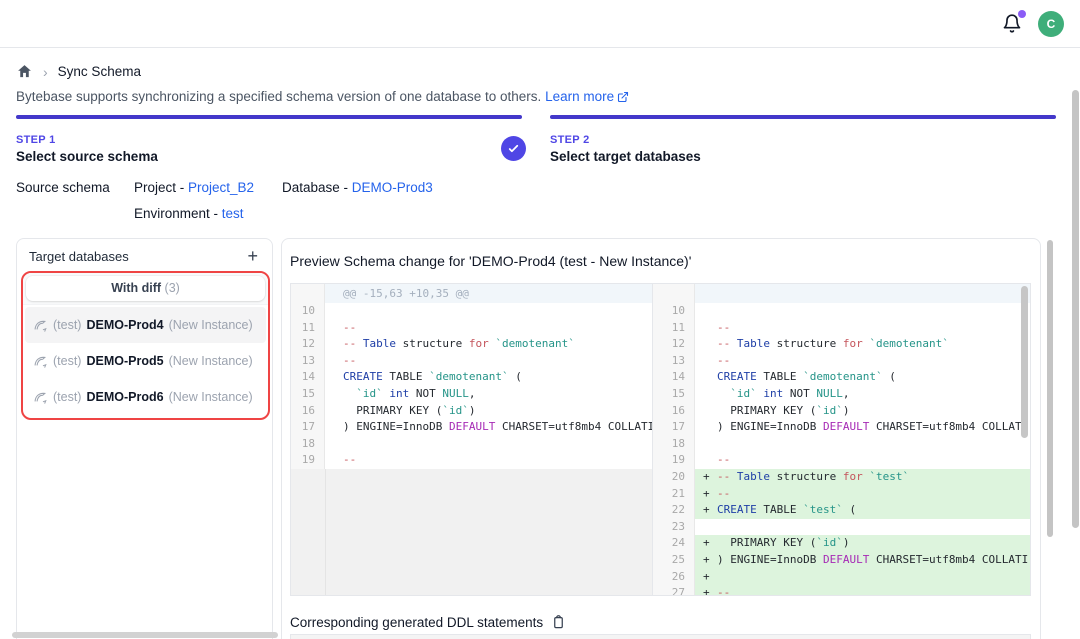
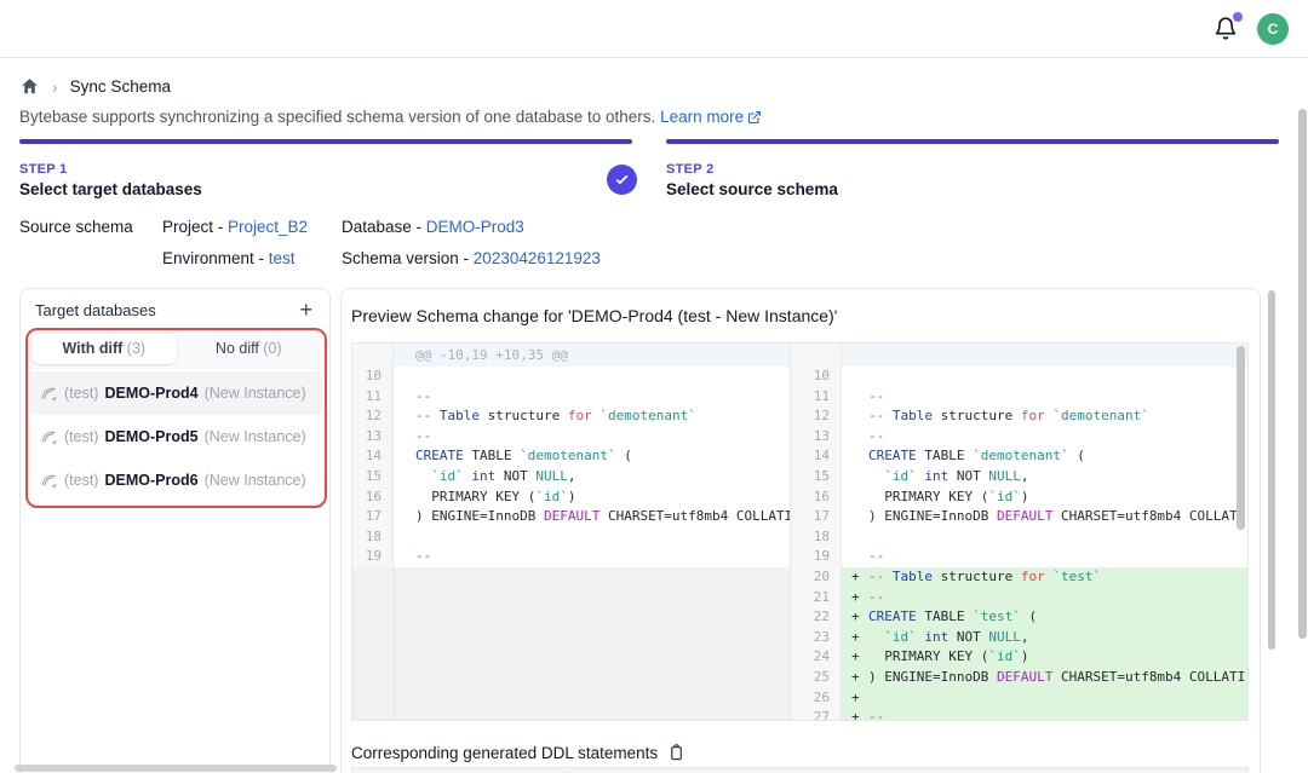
  C
  ›
  Sync Schema
  Bytebase supports synchronizing a specified schema version of one database to others. Learn more
  STEP 1
- Select source schema
+ Select target databases
  STEP 2
- Select target databases
+ Select source schema
  Source schema
  Project - Project_B2
  Database - DEMO-Prod3
  Environment - test
+ Schema version - 20230426121923
  Target databases
  +
  With diff (3)
+ No diff (0)
  (test)
  DEMO-Prod4
  (New Instance)
  (test)
  DEMO-Prod5
  (New Instance)
  (test)
  DEMO-Prod6
  (New Instance)
  Preview Schema change for 'DEMO-Prod4 (test - New Instance)'
- @@ -15,63 +10,35 @@
+ @@ -10,19 +10,35 @@
  10
  11
  --
  12
  -- Table structure for `demotenant`
  13
  --
  14
  CREATE TABLE `demotenant` (
  15
  `id` int NOT NULL,
  16
  PRIMARY KEY (`id`)
  17
  ) ENGINE=InnoDB DEFAULT CHARSET=utf8mb4 COLLATI
  18
  19
  --
  10
  11
  --
  12
  -- Table structure for `demotenant`
  13
  --
  14
  CREATE TABLE `demotenant` (
  15
  `id` int NOT NULL,
  16
  PRIMARY KEY (`id`)
  17
  ) ENGINE=InnoDB DEFAULT CHARSET=utf8mb4 COLLAT
  18
  19
  --
  20
  + -- Table structure for `test`
  21
  + --
  22
  + CREATE TABLE `test` (
  23
+ + `id` int NOT NULL,
  24
  + PRIMARY KEY (`id`)
  25
  + ) ENGINE=InnoDB DEFAULT CHARSET=utf8mb4 COLLATI
  26
  +
  27
  + --
  Corresponding generated DDL statements
